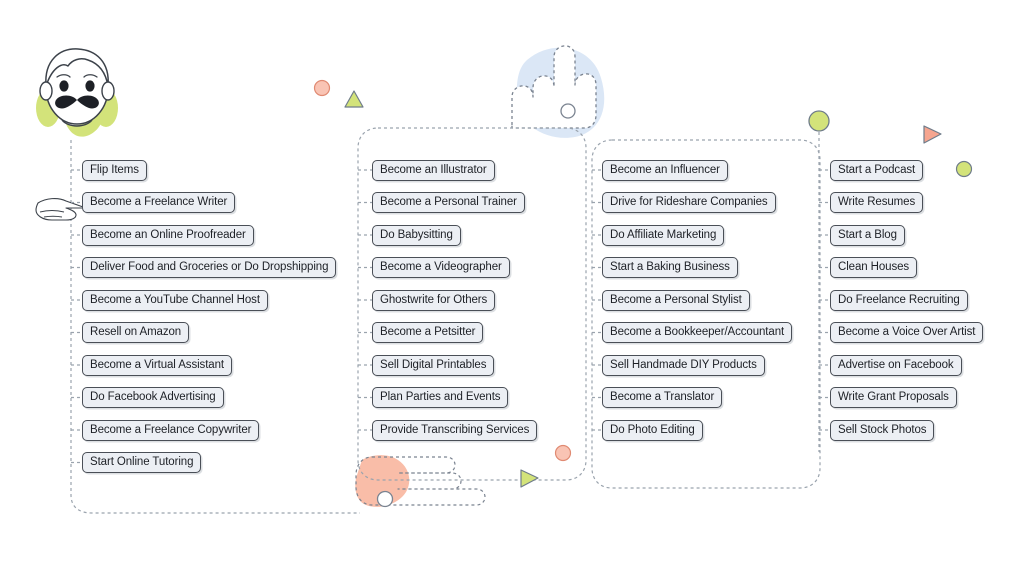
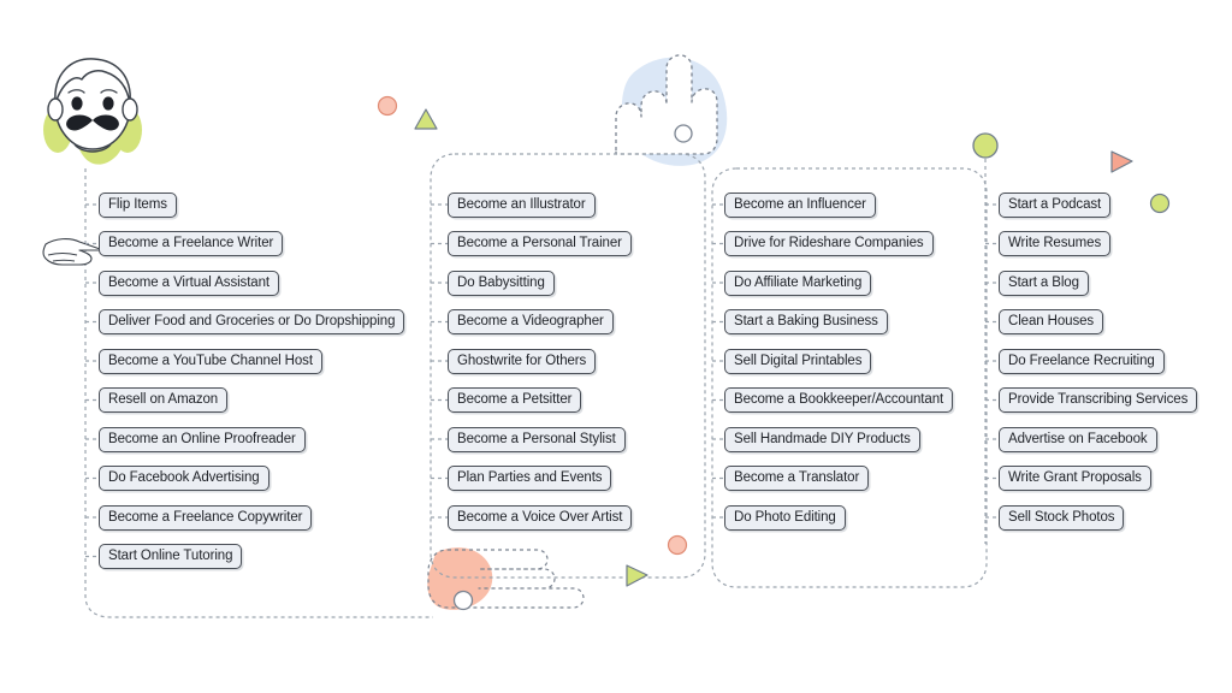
  Flip Items
  Become a Freelance Writer
- Become an Online Proofreader
+ Become a Virtual Assistant
  Deliver Food and Groceries or Do Dropshipping
  Become a YouTube Channel Host
  Resell on Amazon
- Become a Virtual Assistant
+ Become an Online Proofreader
  Do Facebook Advertising
  Become a Freelance Copywriter
  Start Online Tutoring
  Become an Illustrator
  Become a Personal Trainer
  Do Babysitting
  Become a Videographer
  Ghostwrite for Others
  Become a Petsitter
- Sell Digital Printables
+ Become a Personal Stylist
  Plan Parties and Events
- Provide Transcribing Services
+ Become a Voice Over Artist
  Become an Influencer
  Drive for Rideshare Companies
  Do Affiliate Marketing
  Start a Baking Business
- Become a Personal Stylist
+ Sell Digital Printables
  Become a Bookkeeper/Accountant
  Sell Handmade DIY Products
  Become a Translator
  Do Photo Editing
  Start a Podcast
  Write Resumes
  Start a Blog
  Clean Houses
  Do Freelance Recruiting
- Become a Voice Over Artist
+ Provide Transcribing Services
  Advertise on Facebook
  Write Grant Proposals
  Sell Stock Photos
